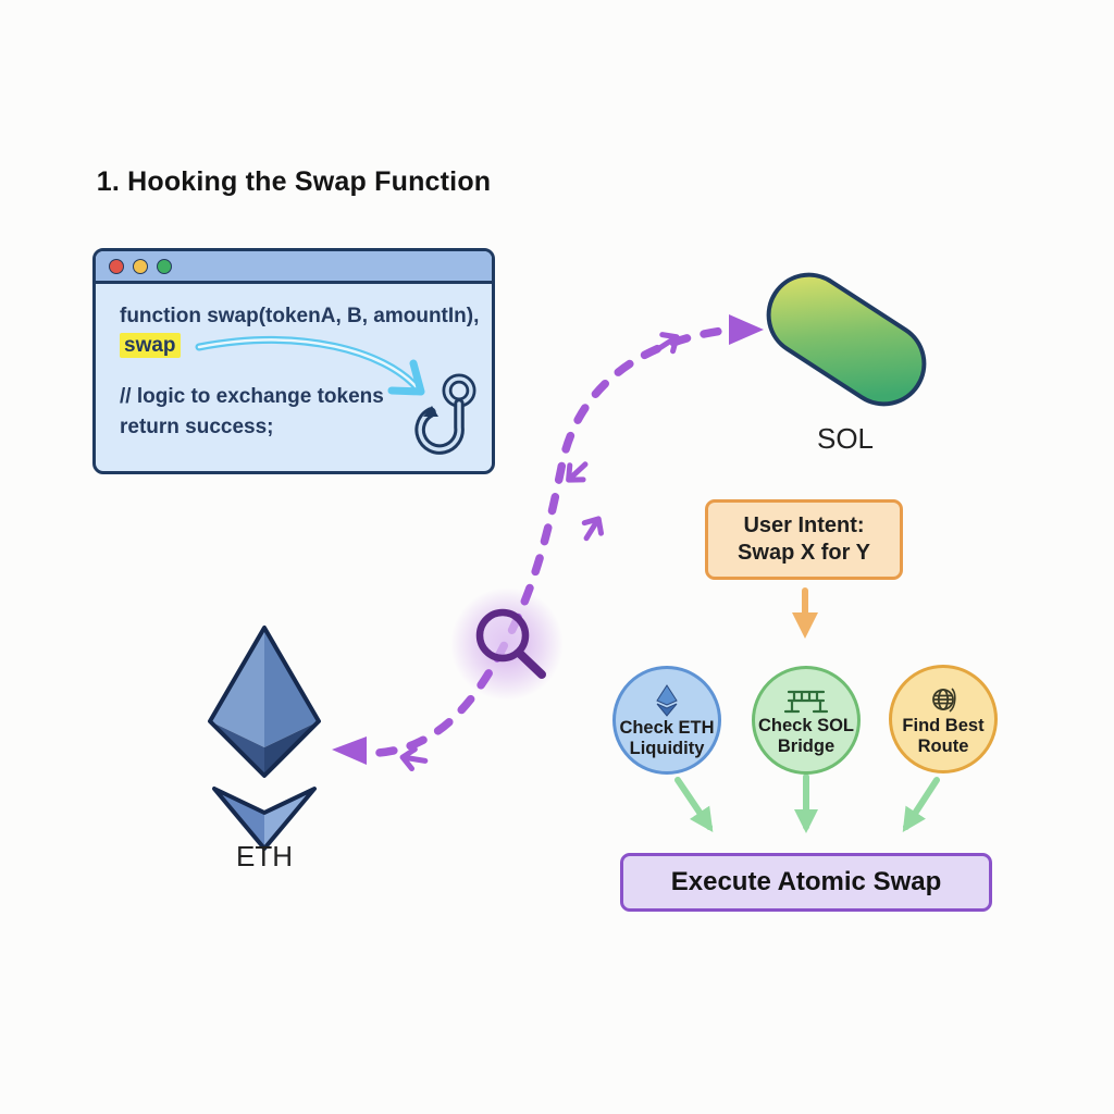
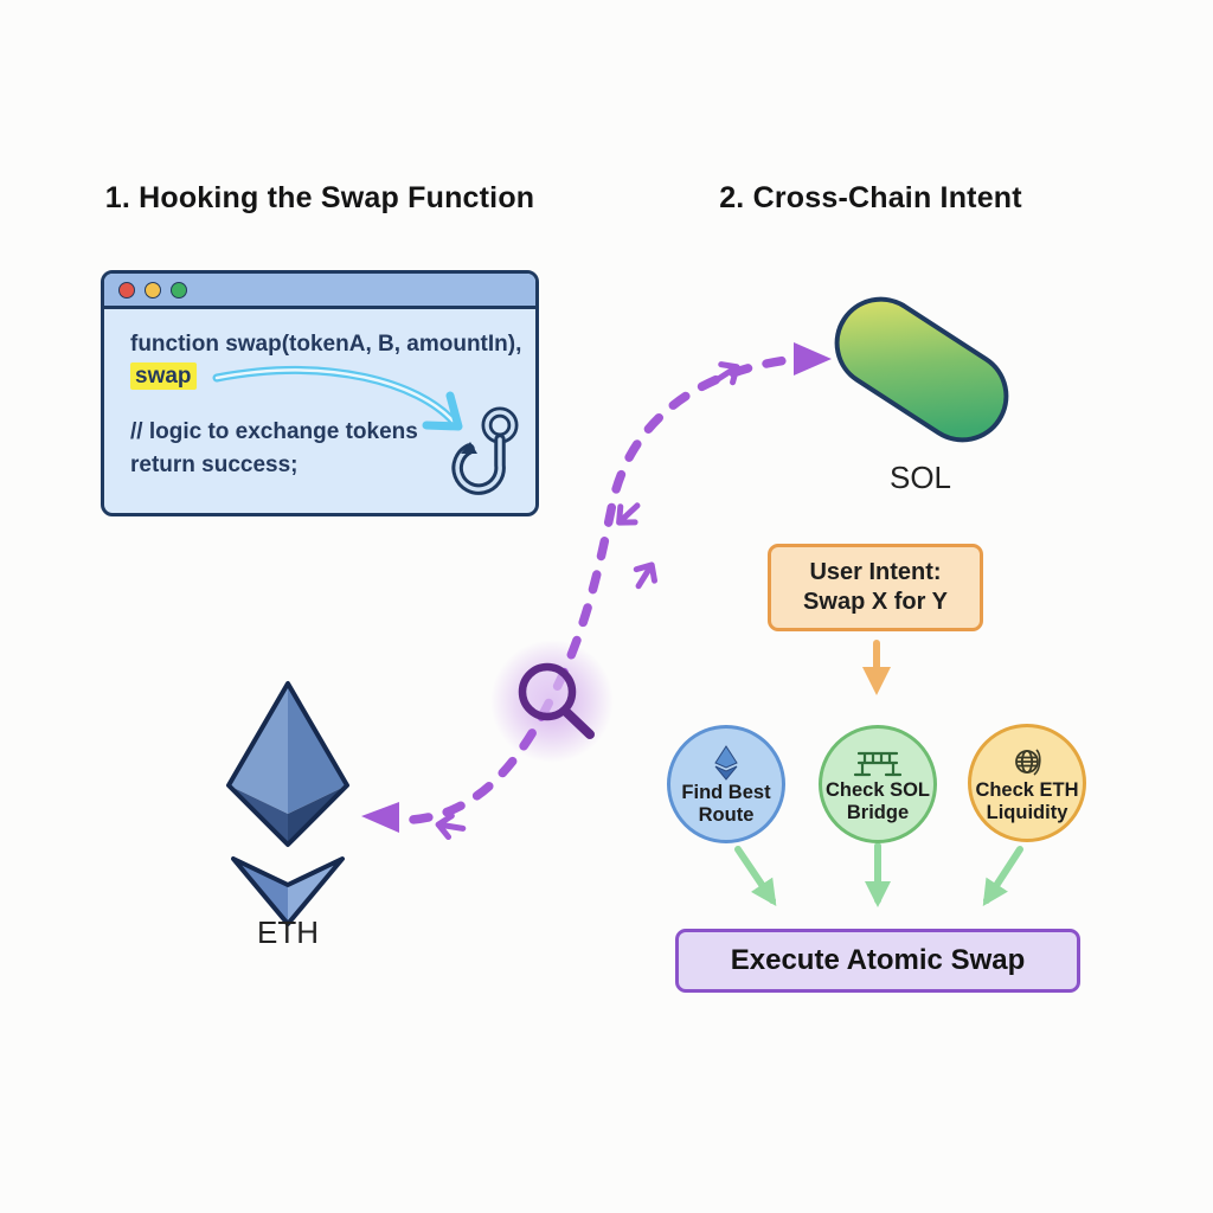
  1. Hooking the Swap Function
+ 2. Cross-Chain Intent
  function swap(tokenA, B, amountIn),
  swap
  // logic to exchange tokens
  return success;
  SOL
  ETH
  User Intent:
  Swap X for Y
- Check ETH Liquidity
+ Find Best Route
  Check SOL Bridge
- Find Best Route
+ Check ETH Liquidity
  Execute Atomic Swap
